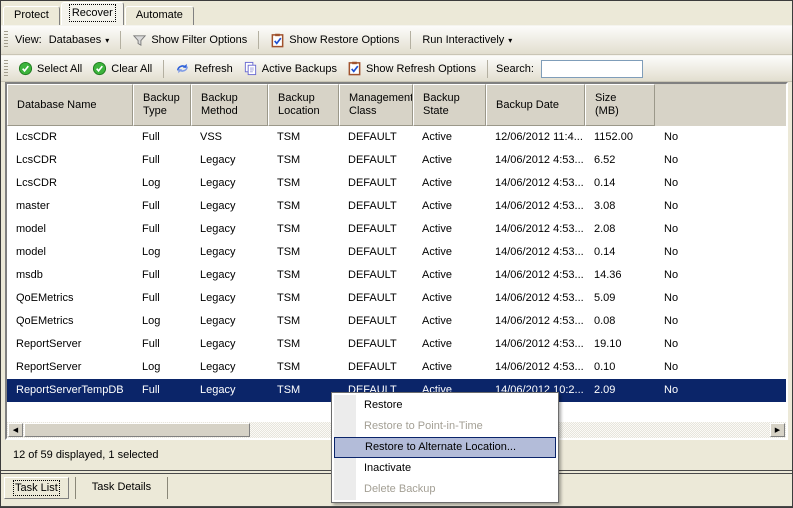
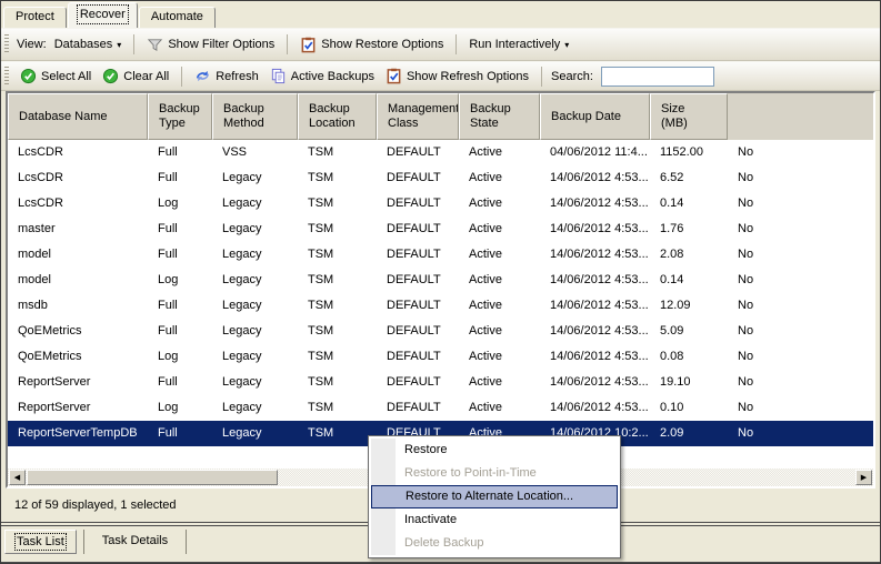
  Protect
  Recover
  Automate
  View:
  Databases
  ▾
  Show Filter Options
  Show Restore Options
  Run Interactively
  ▾
  Select All
  Clear All
  Refresh
  Active Backups
  Show Refresh Options
  Search:
  Database Name
  Backup
  Type
  Backup
  Method
  Backup
  Location
  Management
  Class
  Backup
  State
  Backup Date
  Size
  (MB)
  LcsCDR
  Full
  VSS
  TSM
  DEFAULT
  Active
- 12/06/2012 11:4...
+ 04/06/2012 11:4...
  1152.00
  No
  LcsCDR
  Full
  Legacy
  TSM
  DEFAULT
  Active
  14/06/2012 4:53...
  6.52
  No
  LcsCDR
  Log
  Legacy
  TSM
  DEFAULT
  Active
  14/06/2012 4:53...
  0.14
  No
  master
  Full
  Legacy
  TSM
  DEFAULT
  Active
  14/06/2012 4:53...
- 3.08
+ 1.76
  No
  model
  Full
  Legacy
  TSM
  DEFAULT
  Active
  14/06/2012 4:53...
  2.08
  No
  model
  Log
  Legacy
  TSM
  DEFAULT
  Active
  14/06/2012 4:53...
  0.14
  No
  msdb
  Full
  Legacy
  TSM
  DEFAULT
  Active
  14/06/2012 4:53...
- 14.36
+ 12.09
  No
  QoEMetrics
  Full
  Legacy
  TSM
  DEFAULT
  Active
  14/06/2012 4:53...
  5.09
  No
  QoEMetrics
  Log
  Legacy
  TSM
  DEFAULT
  Active
  14/06/2012 4:53...
  0.08
  No
  ReportServer
  Full
  Legacy
  TSM
  DEFAULT
  Active
  14/06/2012 4:53...
  19.10
  No
  ReportServer
  Log
  Legacy
  TSM
  DEFAULT
  Active
  14/06/2012 4:53...
  0.10
  No
  ReportServerTempDB
  Full
  Legacy
  TSM
  DEFAULT
  Active
  14/06/2012 10:2...
  2.09
  No
  12 of 59 displayed, 1 selected
  Task List
  Task Details
  Restore
  Restore to Point-in-Time
  Restore to Alternate Location...
  Inactivate
  Delete Backup
